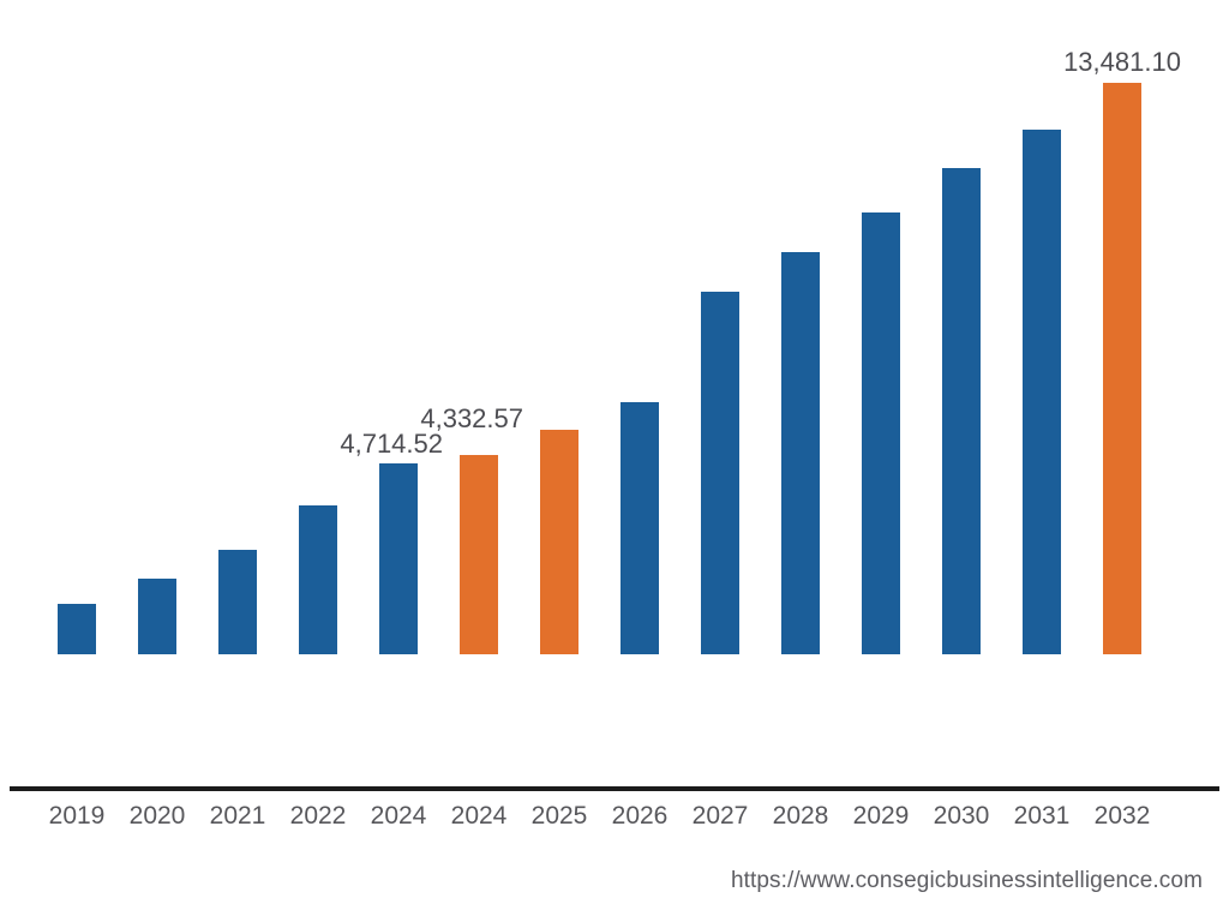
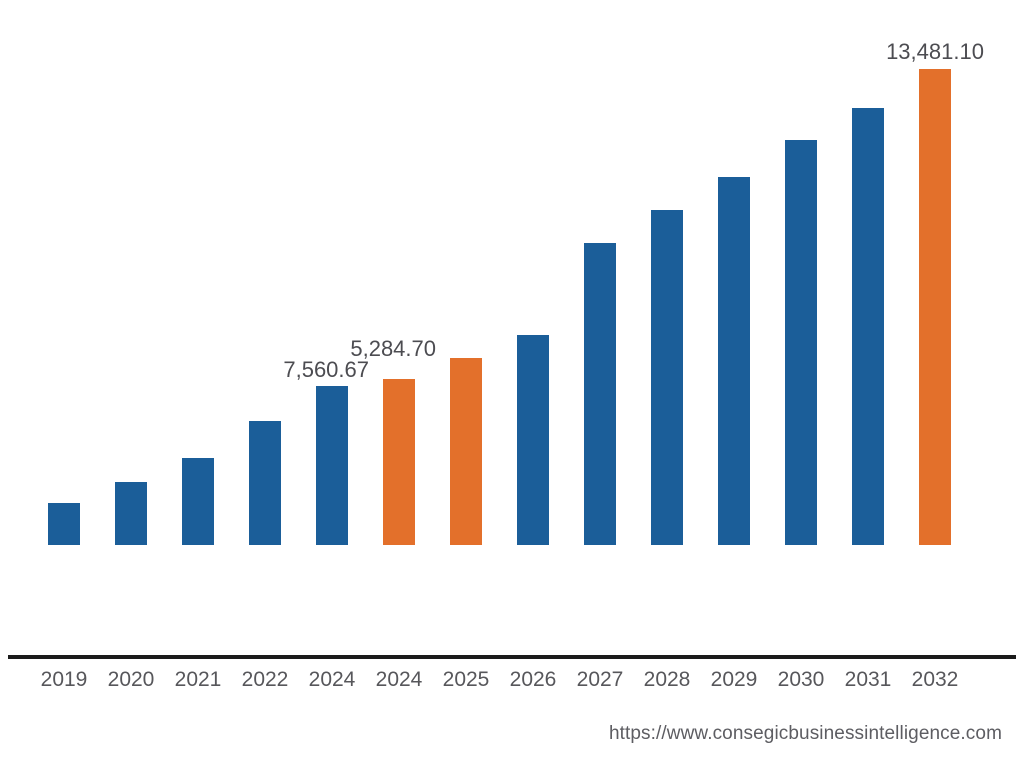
- 4,714.52
+ 7,560.67
- 4,332.57
+ 5,284.70
  13,481.10
  2019
  2020
  2021
  2022
  2024
  2024
  2025
  2026
  2027
  2028
  2029
  2030
  2031
  2032
  https://www.consegicbusinessintelligence.com
